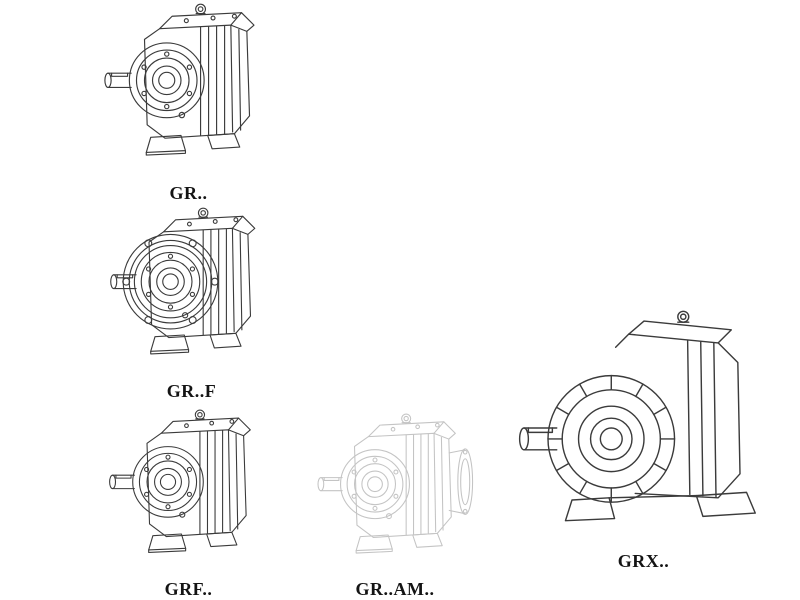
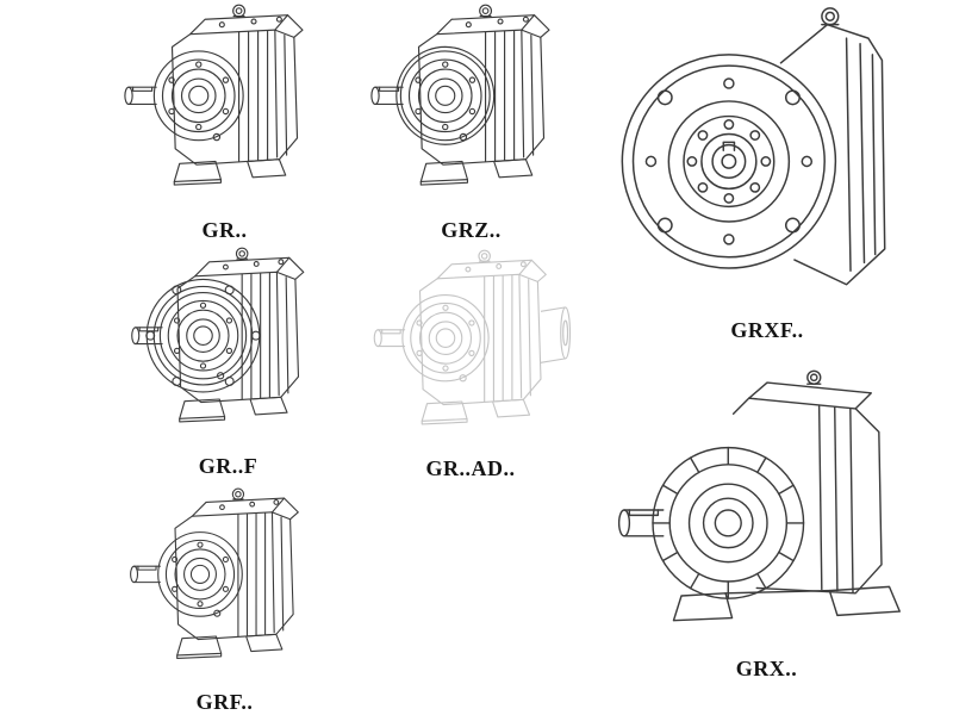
  GR..
+ GRZ..
+ GRXF..
  GR..F
+ GR..AD..
  GRF..
- GR..AM..
  GRX..
